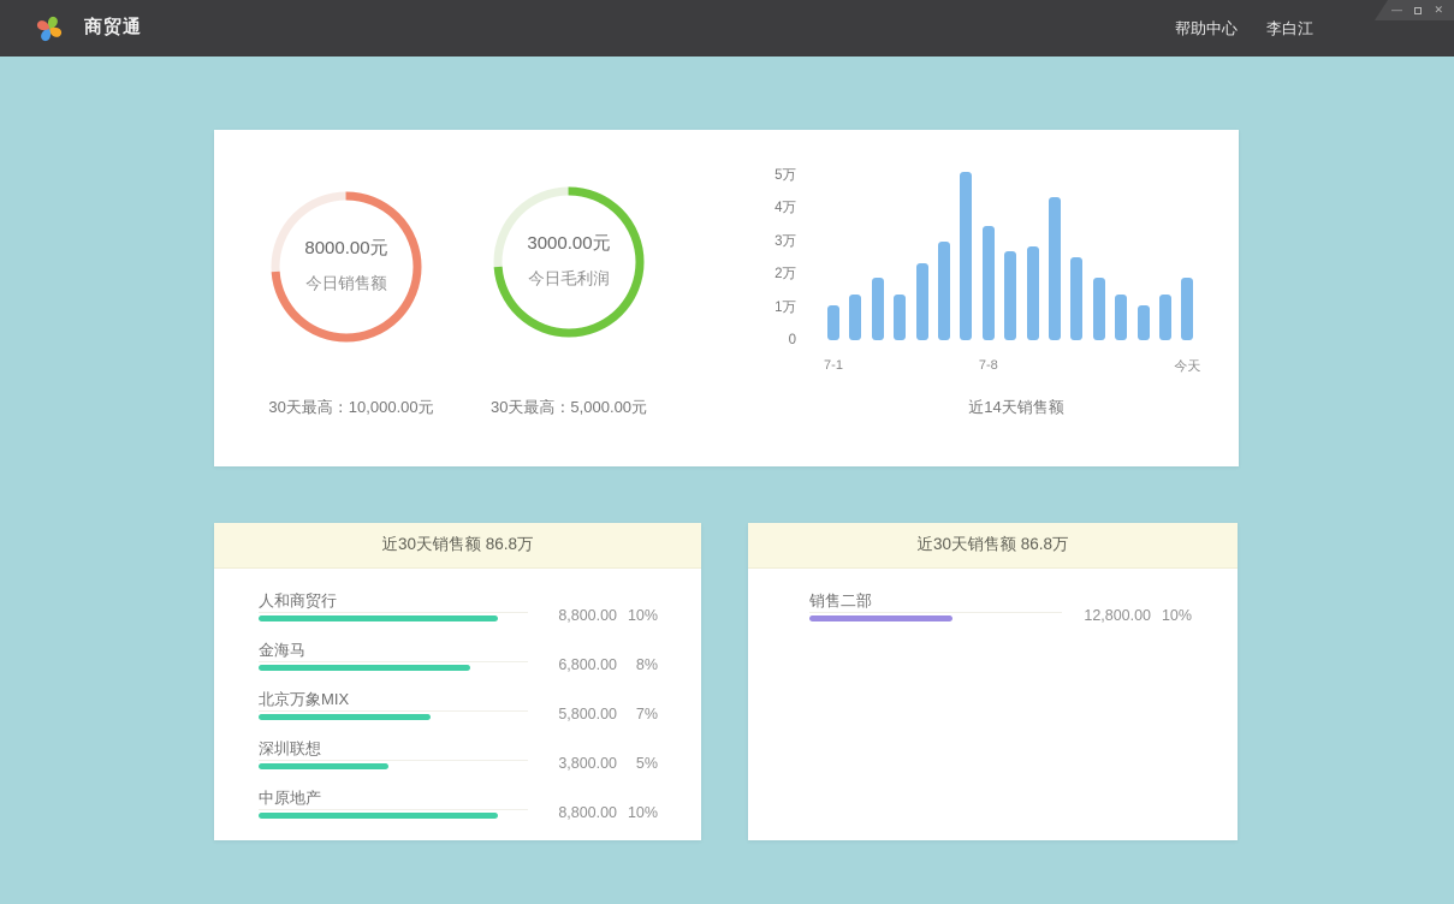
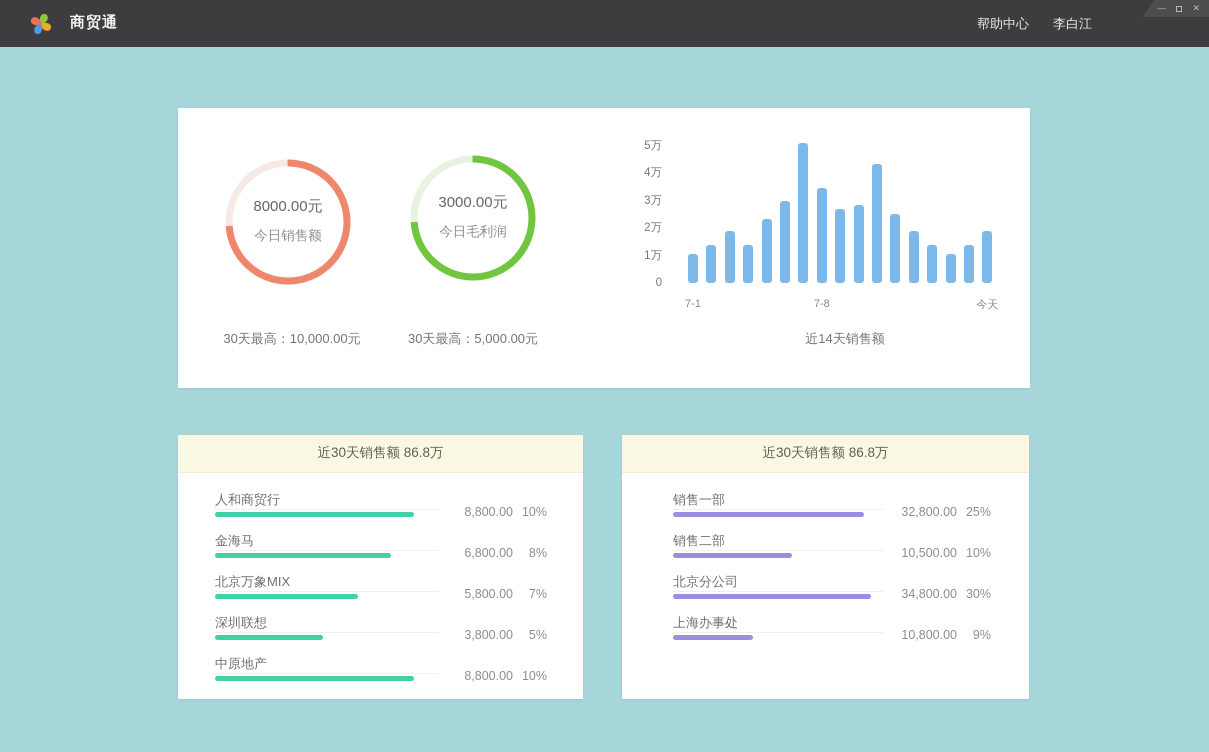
  商贸通
  帮助中心
  李白江
  —
  ✕
  8000.00元
  今日销售额
  30天最高：10,000.00元
  3000.00元
  今日毛利润
  30天最高：5,000.00元
  0
  1万
  2万
  3万
  4万
  5万
  7-1
  7-8
  今天
  近14天销售额
  近30天销售额 86.8万
  人和商贸行
  8,800.00
  10%
  金海马
  6,800.00
  8%
  北京万象MIX
  5,800.00
  7%
  深圳联想
  3,800.00
  5%
  中原地产
  8,800.00
  10%
  近30天销售额 86.8万
+ 销售一部
+ 32,800.00
+ 25%
  销售二部
- 12,800.00
+ 10,500.00
  10%
+ 北京分公司
+ 34,800.00
+ 30%
+ 上海办事处
+ 10,800.00
+ 9%
